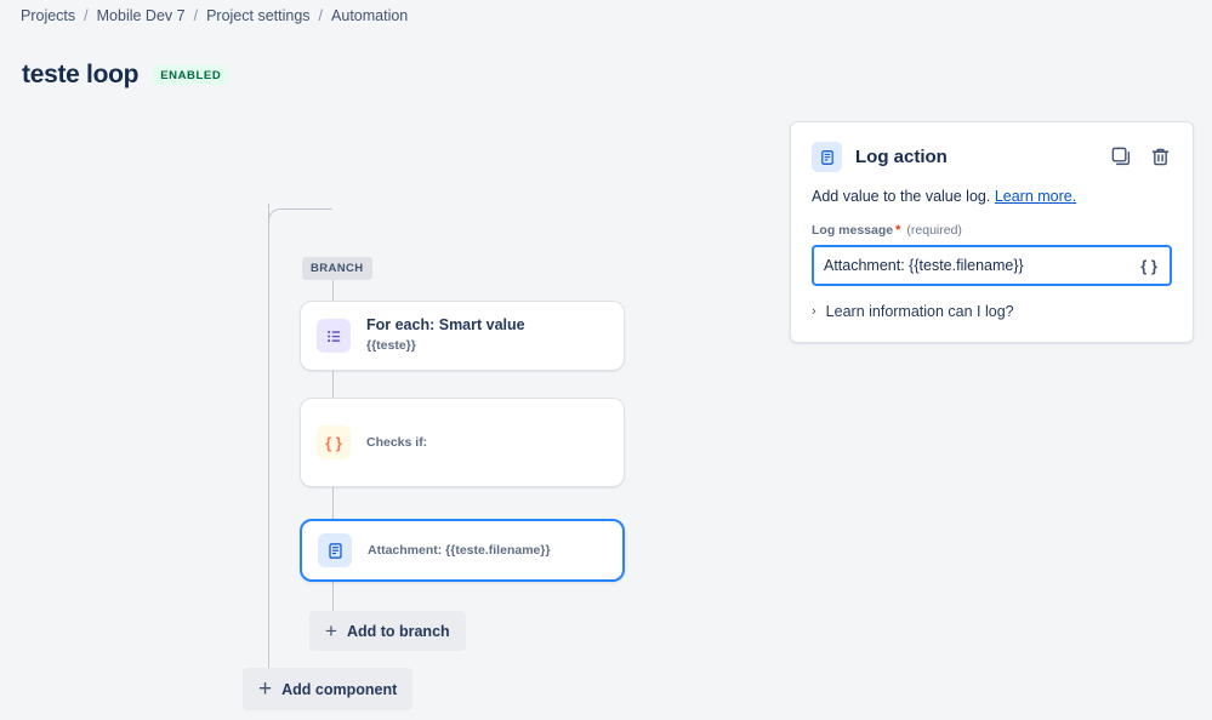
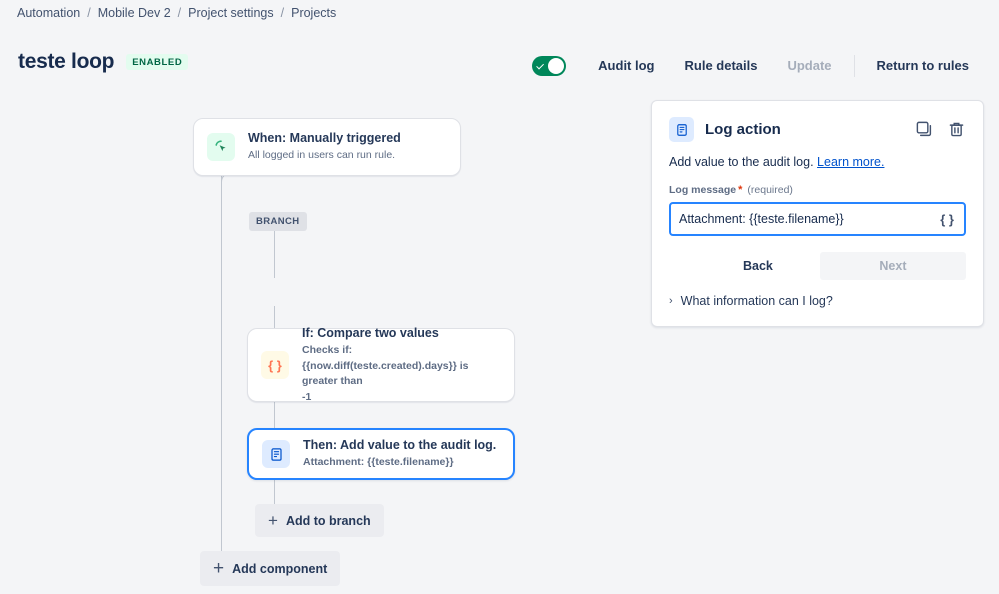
- Projects
+ Automation
  /
- Mobile Dev 7
+ Mobile Dev 2
  /
  Project settings
  /
- Automation
+ Projects
  teste loop
  ENABLED
+ Audit log
+ Rule details
+ Update
+ Return to rules
+ When: Manually triggered
+ All logged in users can run rule.
  BRANCH
- For each: Smart value
- {{teste}}
  { }
+ If: Compare two values
  Checks if:
+ {{now.diff(teste.created).days}} is greater than
+ -1
+ Then: Add value to the audit log.
  Attachment: {{teste.filename}}
  +
  Add to branch
  +
  Add component
  Log action
- Add value to the value log. Learn more.
+ Add value to the audit log. Learn more.
  Log message
  *
  (required)
  Attachment: {{teste.filename}}
  { }
+ Back
+ Next
  ›
- Learn information can I log?
+ What information can I log?
